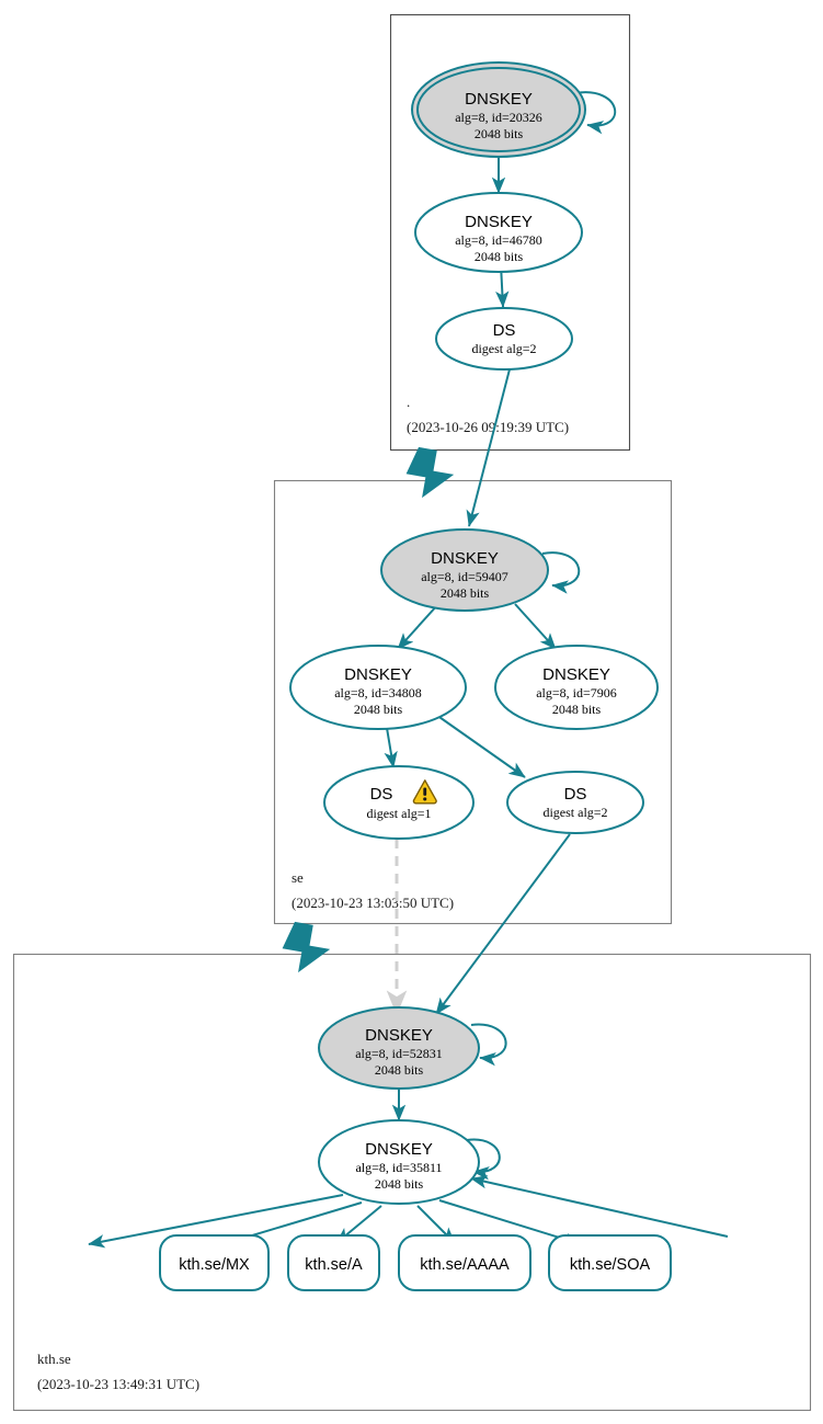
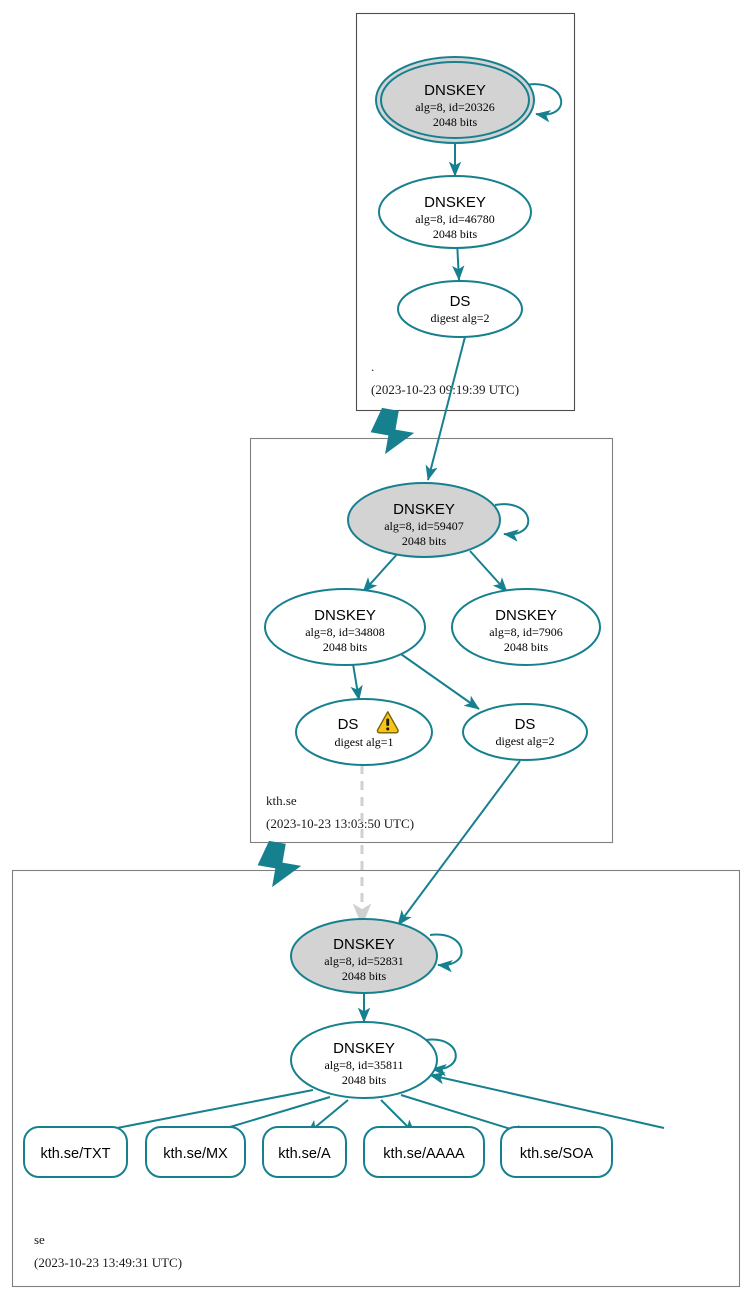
  .
- (2023-10-26 09:19:39 UTC)
+ (2023-10-23 09:19:39 UTC)
- se
+ kth.se
  (2023-10-23 13:03:50 UTC)
- kth.se
+ se
  (2023-10-23 13:49:31 UTC)
  DNSKEY
  alg=8, id=20326
  2048 bits
  DNSKEY
  alg=8, id=46780
  2048 bits
  DS
  digest alg=2
  DNSKEY
  alg=8, id=59407
  2048 bits
  DNSKEY
  alg=8, id=34808
  2048 bits
  DNSKEY
  alg=8, id=7906
  2048 bits
  DS
  digest alg=1
  DS
  digest alg=2
  DNSKEY
  alg=8, id=52831
  2048 bits
  DNSKEY
  alg=8, id=35811
  2048 bits
+ kth.se/TXT
  kth.se/MX
  kth.se/A
  kth.se/AAAA
  kth.se/SOA
